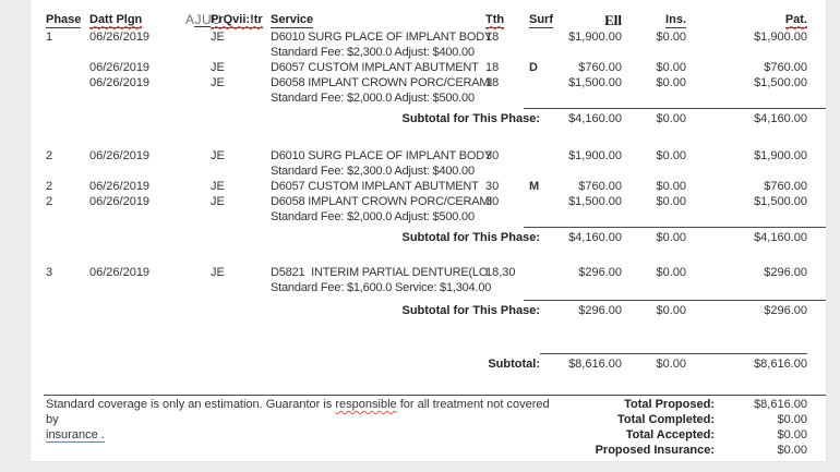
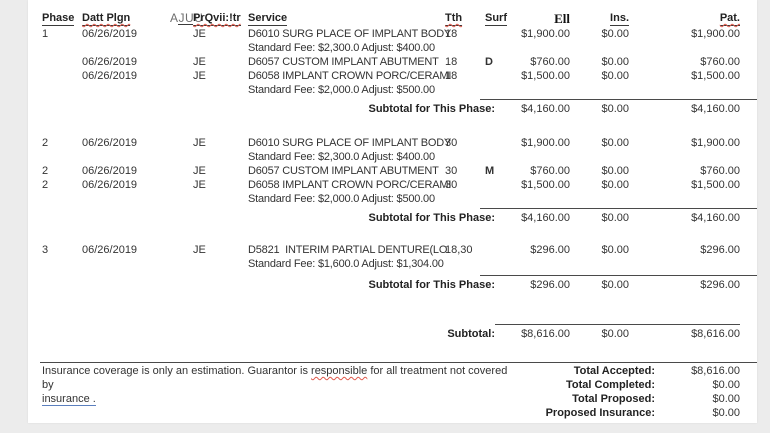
  Phase
  Datt Plgn
  AJUU
  PrQvii:!tr
  Service
  Tth
  Surf
  Ell
  Ins.
  Pat.
  1
  06/26/2019
  JE
  D6010 SURG PLACE OF IMPLANT BOD
  18
  $1,900.00
  $0.00
  $1,900.00
  Standard Fee: $2,300.0 Adjust: $400.00
  06/26/2019
  JE
  D6057 CUSTOM IMPLANT ABUTMENT
  18
  D
  $760.00
  $0.00
  $760.00
  06/26/2019
  JE
  D6058 IMPLANT CROWN PORC/CERA
  18
  $1,500.00
  $0.00
  $1,500.00
  Standard Fee: $2,000.0 Adjust: $500.00
  Subtotal for This Phase:
  $4,160.00
  $0.00
  $4,160.00
  2
  06/26/2019
  JE
  D6010 SURG PLACE OF IMPLANT BOD
  30
  $1,900.00
  $0.00
  $1,900.00
  Standard Fee: $2,300.0 Adjust: $400.00
  2
  06/26/2019
  JE
  D6057 CUSTOM IMPLANT ABUTMENT
  30
  M
  $760.00
  $0.00
  $760.00
  2
  06/26/2019
  JE
  D6058 IMPLANT CROWN PORC/CERA
  30
  $1,500.00
  $0.00
  $1,500.00
  Standard Fee: $2,000.0 Adjust: $500.00
  Subtotal for This Phase:
  $4,160.00
  $0.00
  $4,160.00
  3
  06/26/2019
  JE
  D5821 INTERIM PARTIAL DENTURE(L
  18,30
  $296.00
  $0.00
  $296.00
- Standard Fee: $1,600.0 Service: $1,304.00
+ Standard Fee: $1,600.0 Adjust: $1,304.00
  Subtotal for This Phase:
  $296.00
  $0.00
  $296.00
  Subtotal:
  $8,616.00
  $0.00
  $8,616.00
- Standard coverage is only an estimation. Guarantor is responsible for all treatment not covered by
+ Insurance coverage is only an estimation. Guarantor is responsible for all treatment not covered by
  insurance .
- Total Proposed:
+ Total Accepted:
  $8,616.00
  Total Completed:
  $0.00
- Total Accepted:
+ Total Proposed:
  $0.00
  Proposed Insurance:
  $0.00
